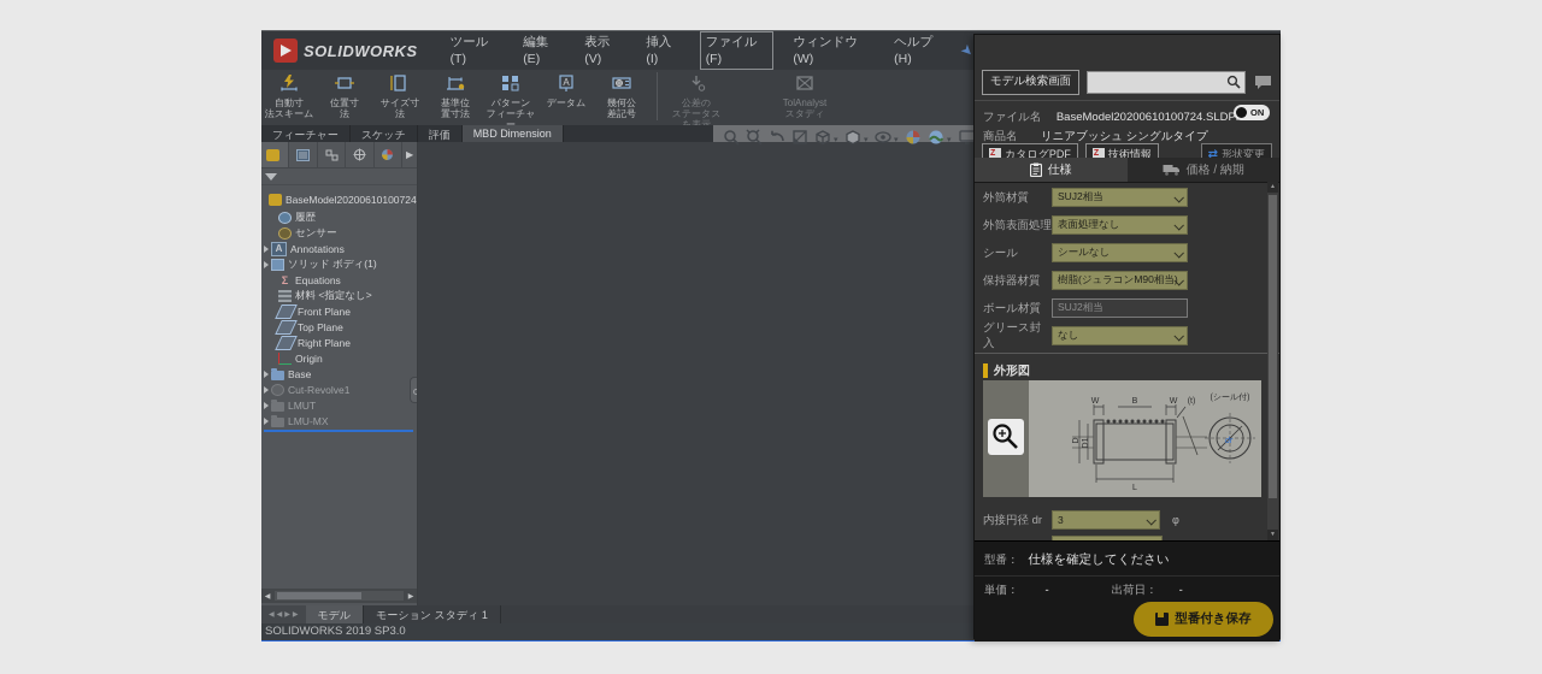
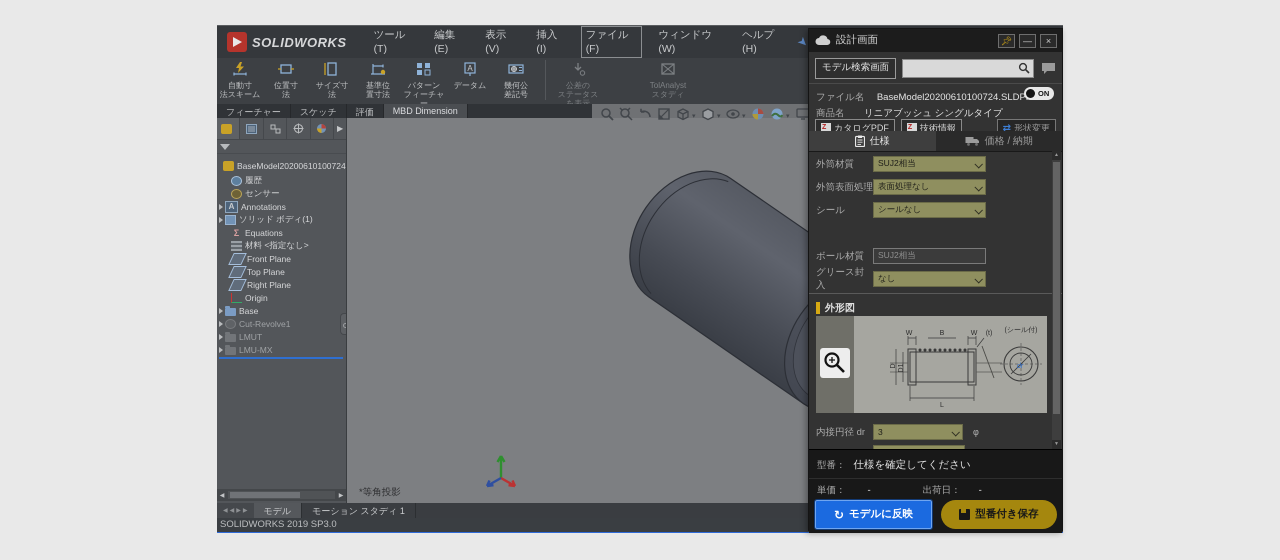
  SOLIDWORKS
  ツール(T)
  編集(E)
  表示(V)
  挿入(I)
  ファイル(F)
  ウィンドウ(W)
  ヘルプ(H)
  自動寸
  法スキーム
  位置寸
  法
  サイズ寸
  法
  基準位
  置寸法
  パターン
  フィーチャ
  A
  データム
  幾何公
  差記号
  公差の
  ステータス
  TolAnalyst
  スタディ
  フィーチャー
  スケッチ
  評価
  MBD Dimension
  ▶
  履歴
  センサー
  A
  Annotations
  ソリッド ボディ(1)
  Σ
  Equations
  材料 <指定なし>
  Front Plane
  Top Plane
  Right Plane
  Origin
  Base
  Cut-Revolve1
  LMUT
  LMU-MX
+ *等角投影
  モデル
  モーション スタディ 1
  SOLIDWORKS 2019 SP3.0
+ 設計画面
+ 📌︎
+ —
+ ×
  モデル検索画面
  ファイル名 BaseModel20200610100724.SLDP
  ON
  商品名 リニアブッシュ シングルタイプ
  カタログPDF
  技術情報
  ⇄
  形状変更
  仕様
  価格 / 納期
  外筒材質
  SUJ2相当
  外筒表面処理
  表面処理なし
  シール
  シールなし
- 保持器材質
- 樹脂(ジュラコンM90相当)
  ボール材質
  SUJ2相当
  グリース封入
  なし
  外形図
  内接円径 dr
  3
  φ
  型番：
  仕様を確定してください
  単価：
  -
  出荷日：
  -
+ ↻
+ モデルに反映
  型番付き保存
